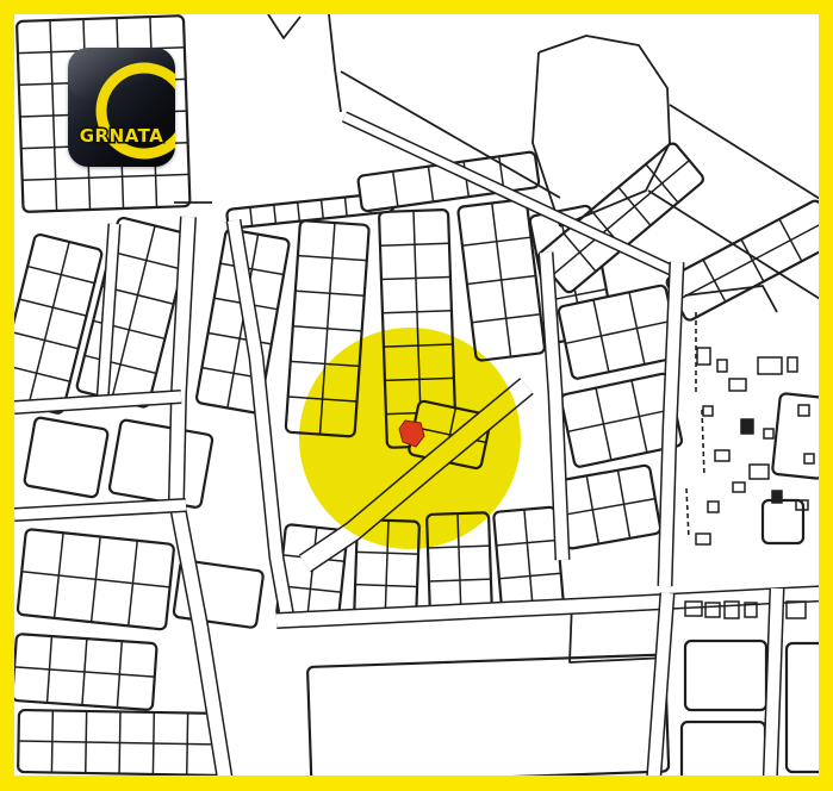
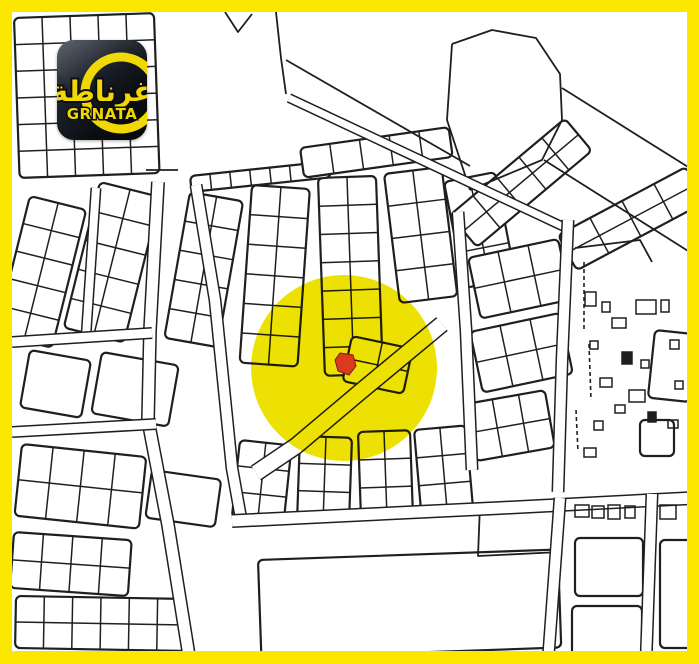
+ غرناطة
  GRNATA
